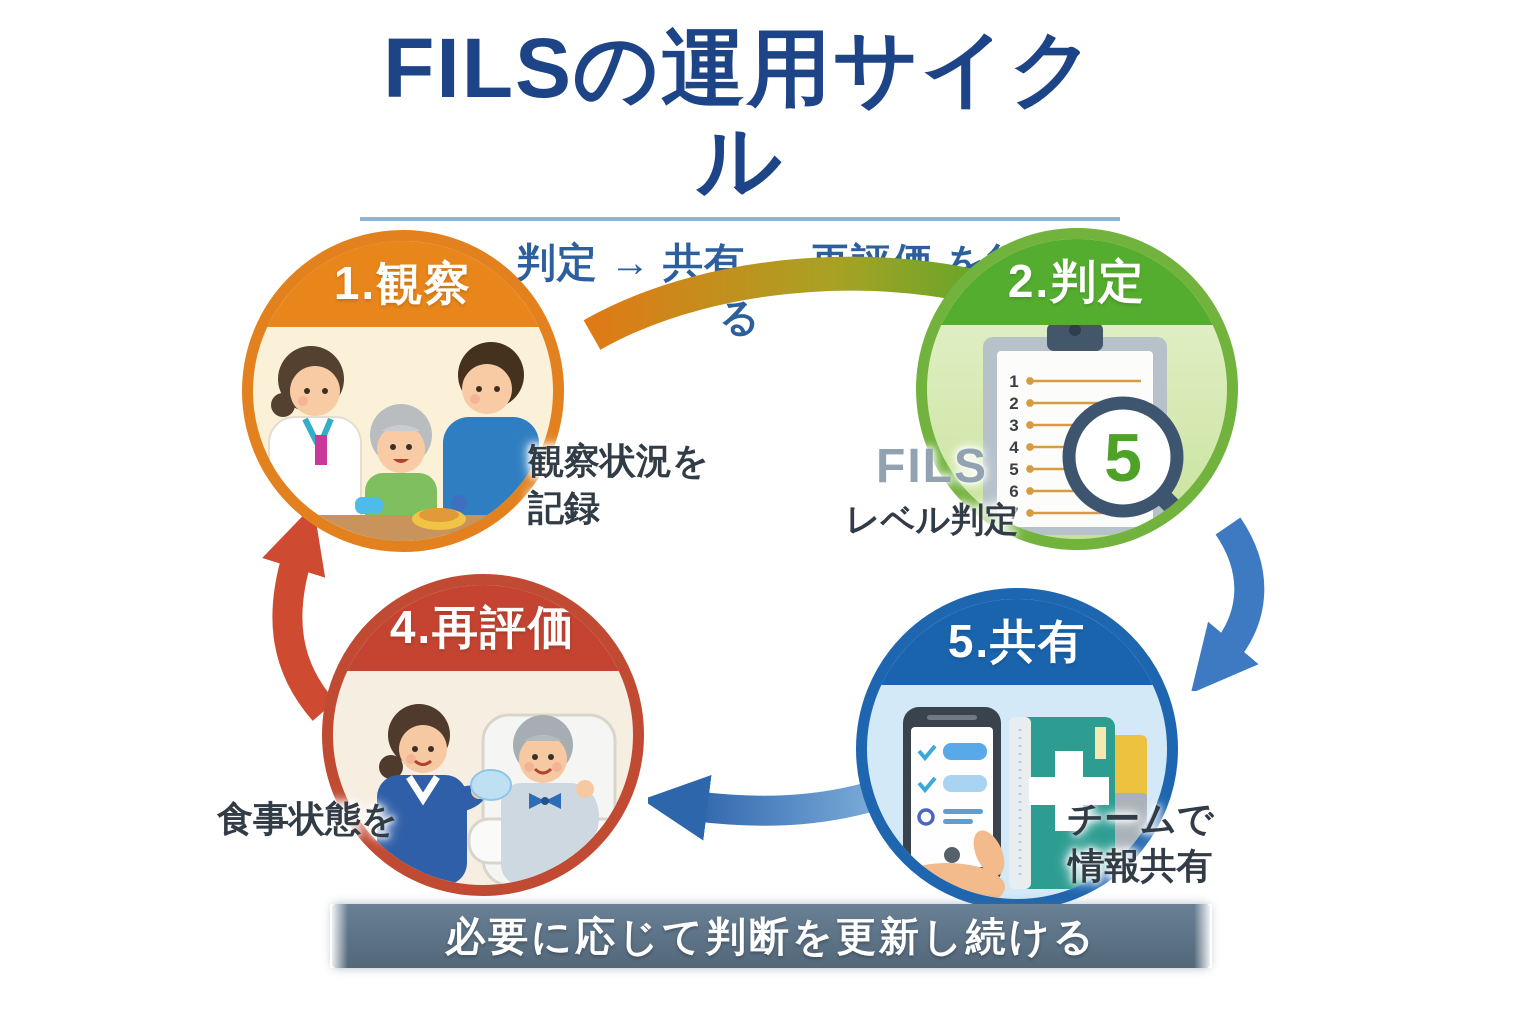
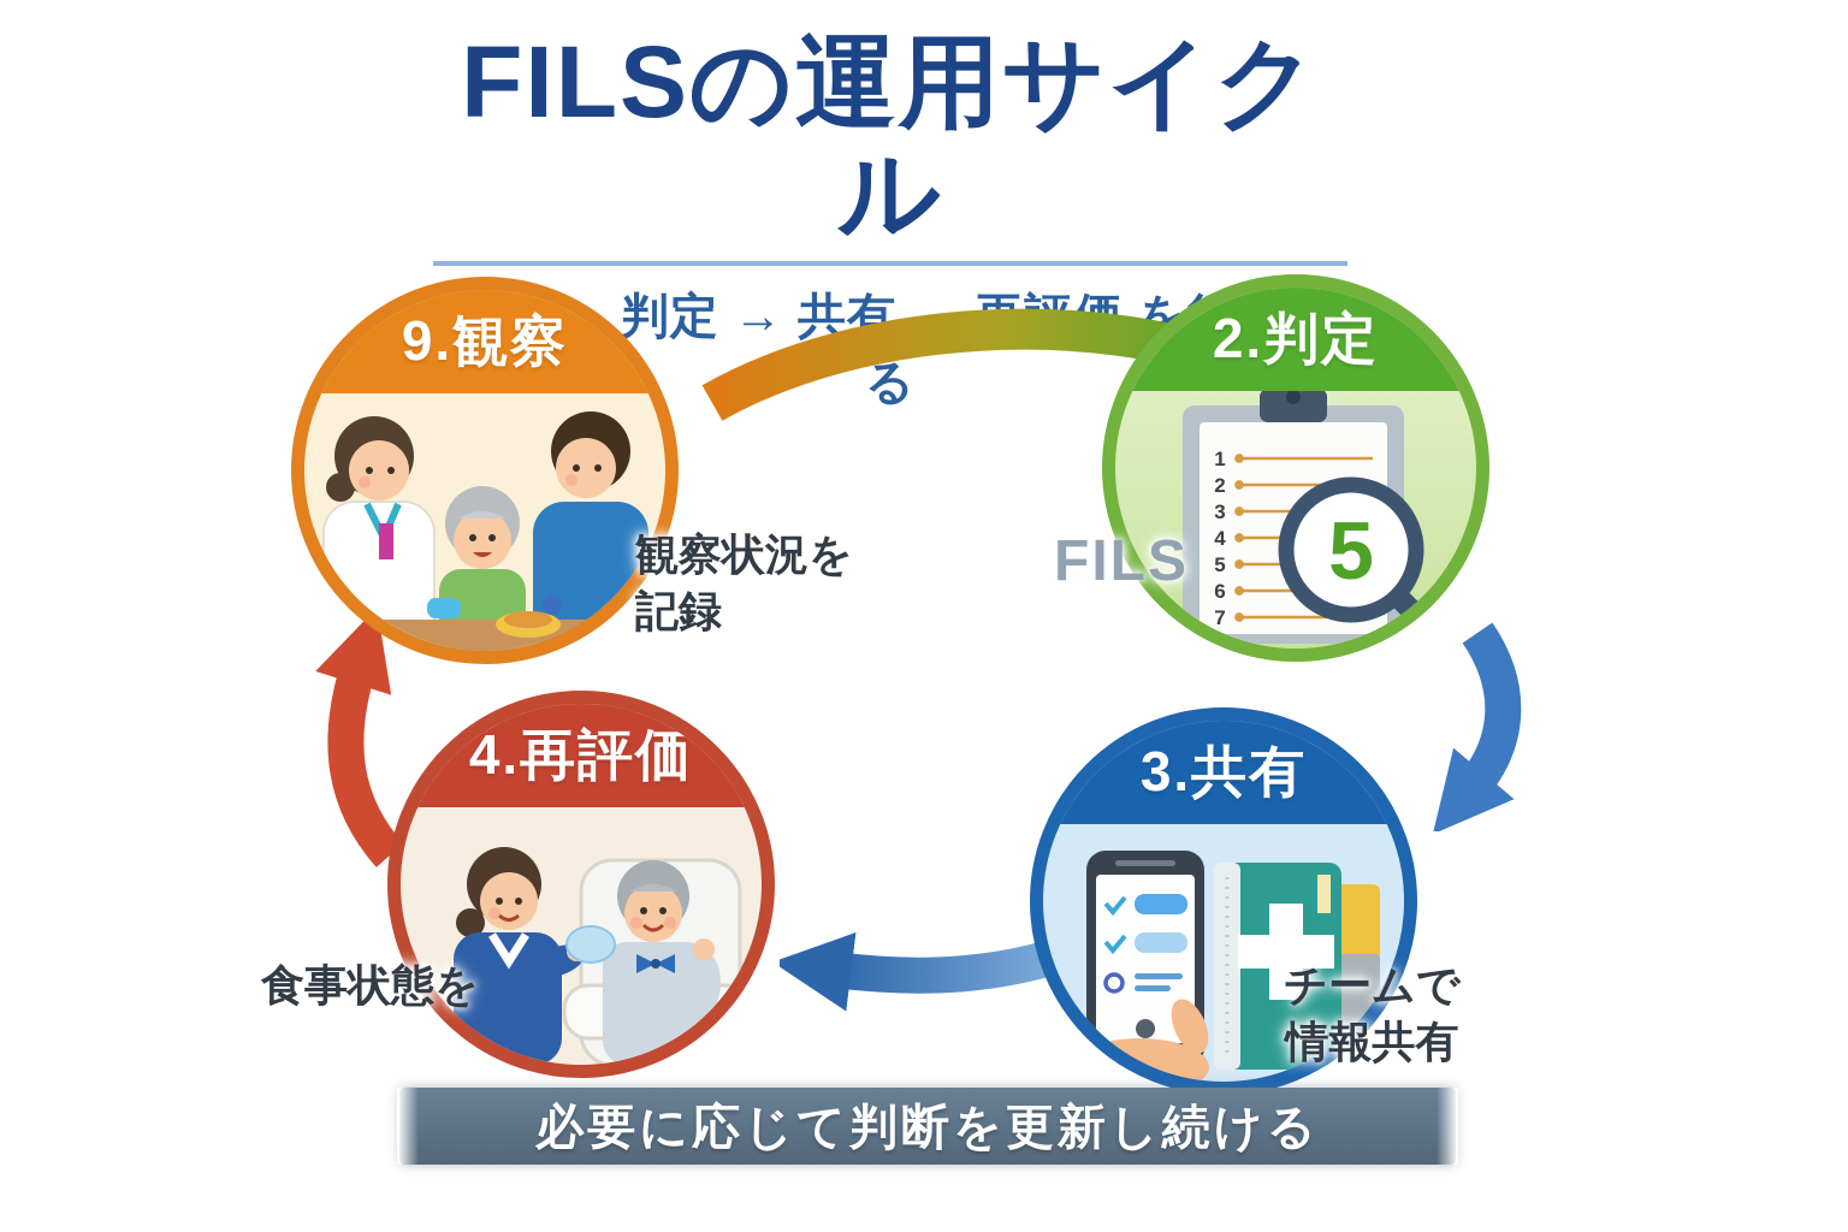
  FILSの運用サイクル
- 1.観察
+ 9.観察
  1
  2
  3
  4
  5
  6
  7
  5
  2.判定
- 5.共有
+ 3.共有
  4.再評価
  観察状況を
  記録
  FILS
- レベル判定
  チームで
  情報共有
  食事状態を
  必要に応じて判断を更新し続ける
